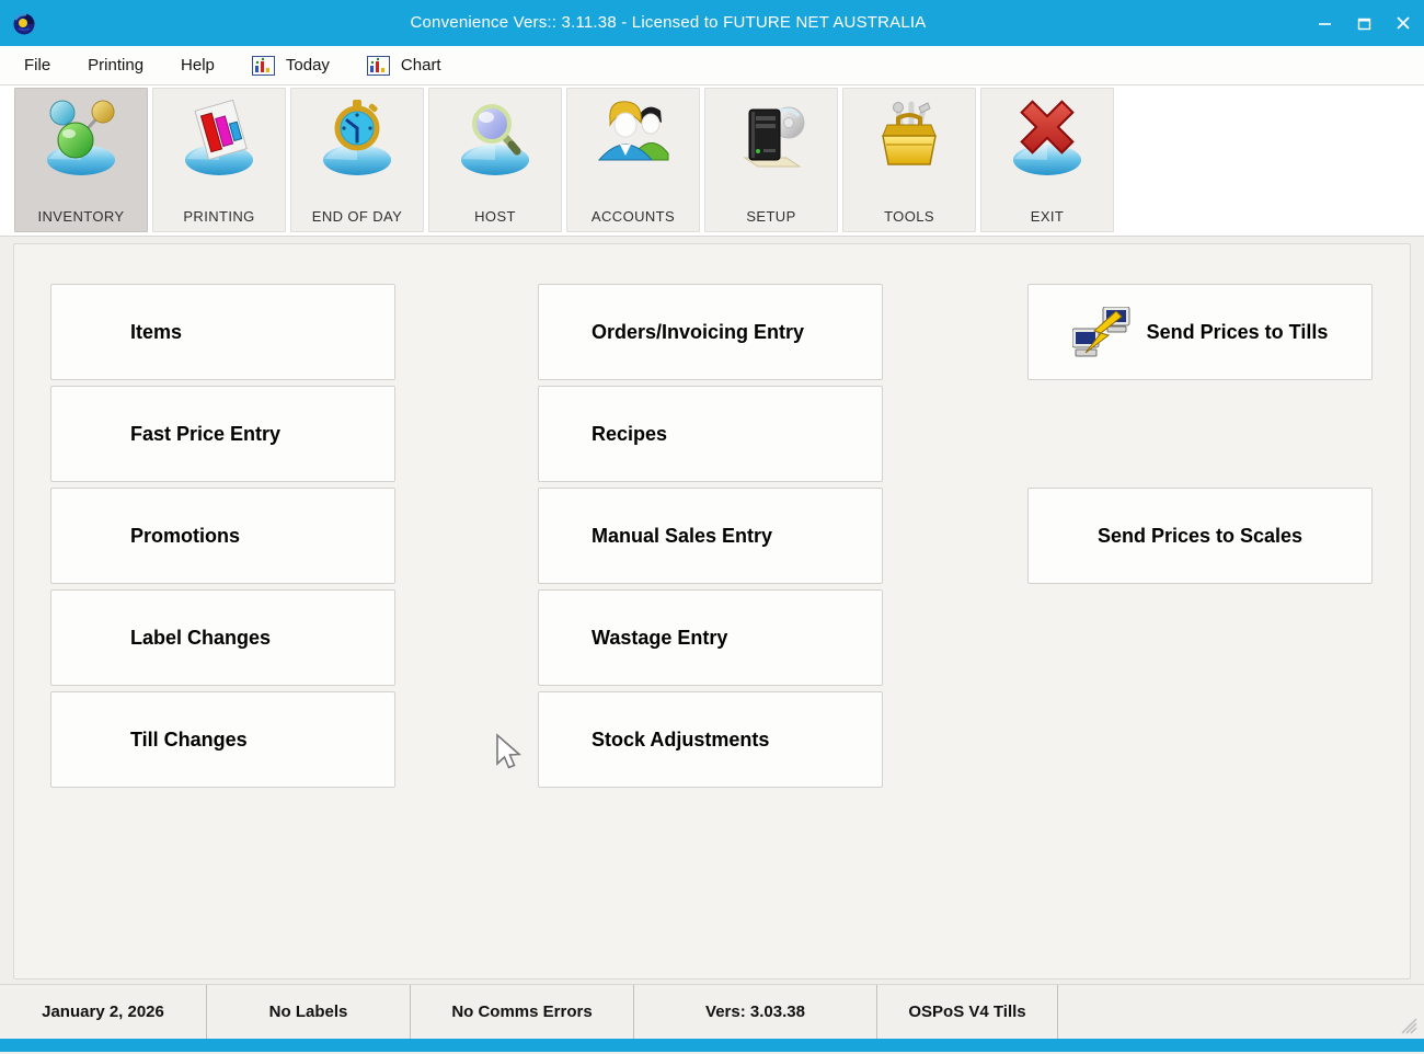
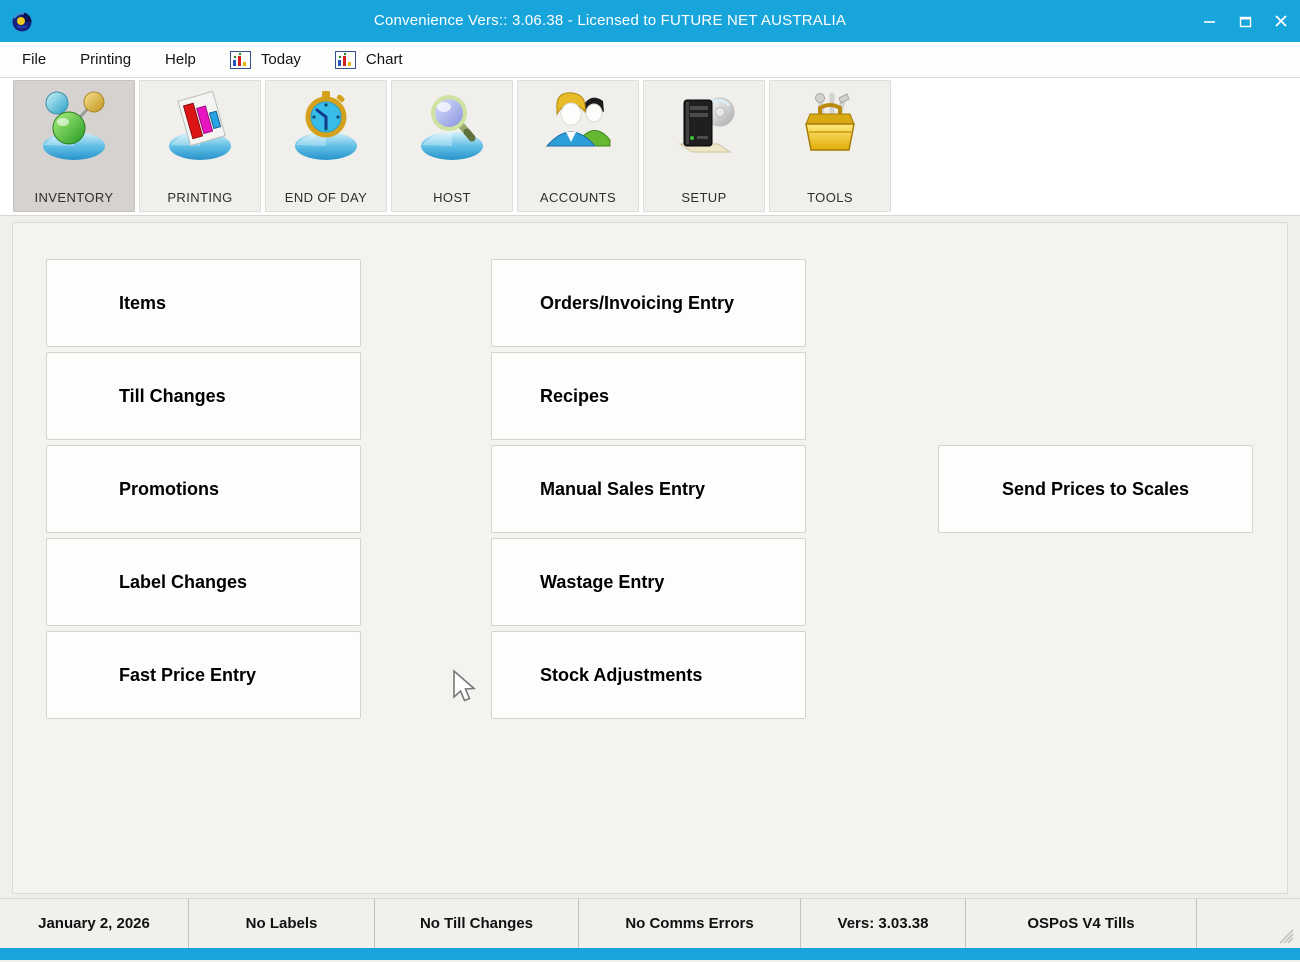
- Convenience Vers:: 3.11.38 - Licensed to FUTURE NET AUSTRALIA
+ Convenience Vers:: 3.06.38 - Licensed to FUTURE NET AUSTRALIA
  File
  Printing
  Help
  Today
  Chart
  INVENTORY
  PRINTING
  END OF DAY
  HOST
  ACCOUNTS
  SETUP
  TOOLS
- EXIT
  Items
- Fast Price Entry
+ Till Changes
  Promotions
  Label Changes
- Till Changes
+ Fast Price Entry
  Orders/Invoicing Entry
  Recipes
  Manual Sales Entry
  Wastage Entry
  Stock Adjustments
- Send Prices to Tills
  Send Prices to Scales
  January 2, 2026
  No Labels
+ No Till Changes
  No Comms Errors
  Vers: 3.03.38
  OSPoS V4 Tills
